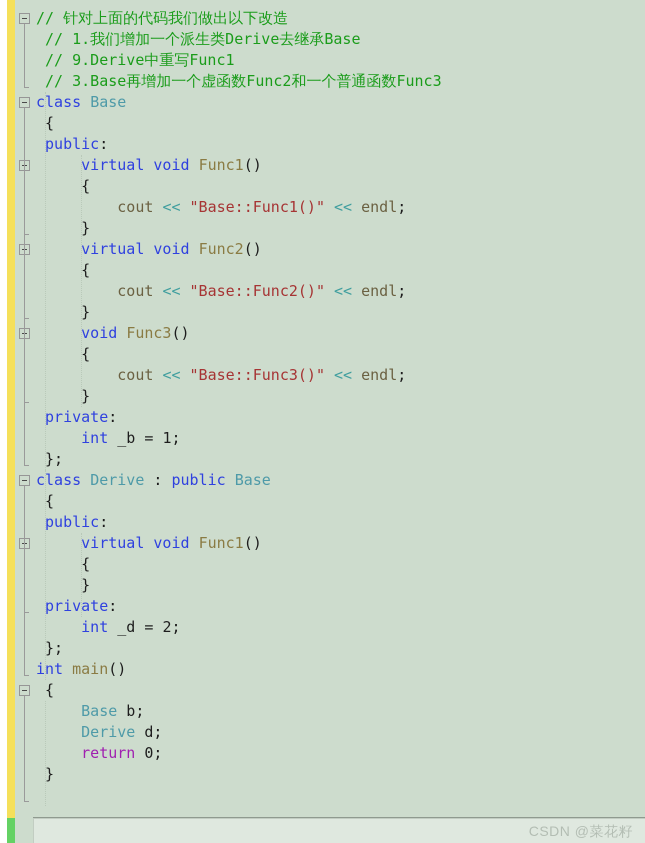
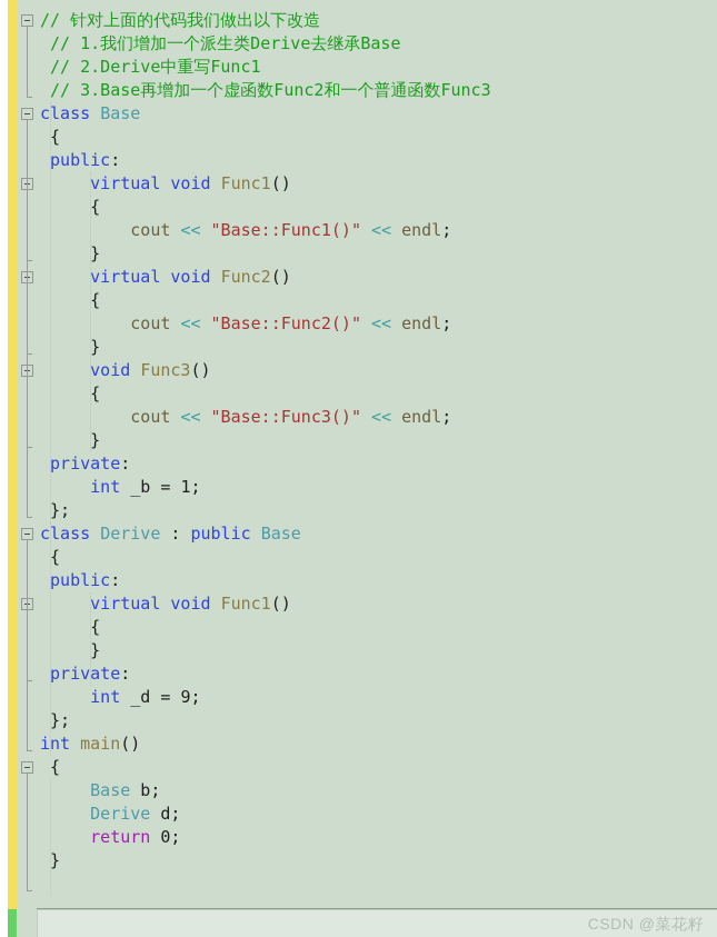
  // 针对上面的代码我们做出以下改造
  // 1.我们增加一个派生类Derive去继承Base
- // 9.Derive中重写Func1
+ // 2.Derive中重写Func1
  // 3.Base再增加一个虚函数Func2和一个普通函数Func3
  class Base
  {
  public:
  virtual void Func1()
  {
  cout << "Base::Func1()" << endl;
  }
  virtual void Func2()
  {
  cout << "Base::Func2()" << endl;
  }
  void Func3()
  {
  cout << "Base::Func3()" << endl;
  }
  private:
  int _b = 1;
  };
  class Derive : public Base
  {
  public:
  virtual void Func1()
  {
  }
  private:
- int _d = 2;
+ int _d = 9;
  };
  int main()
  {
  Base b;
  Derive d;
  return 0;
  }
  CSDN @菜花籽
